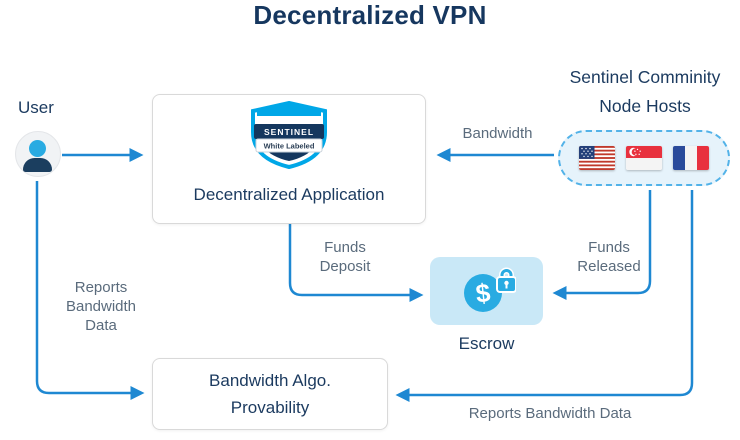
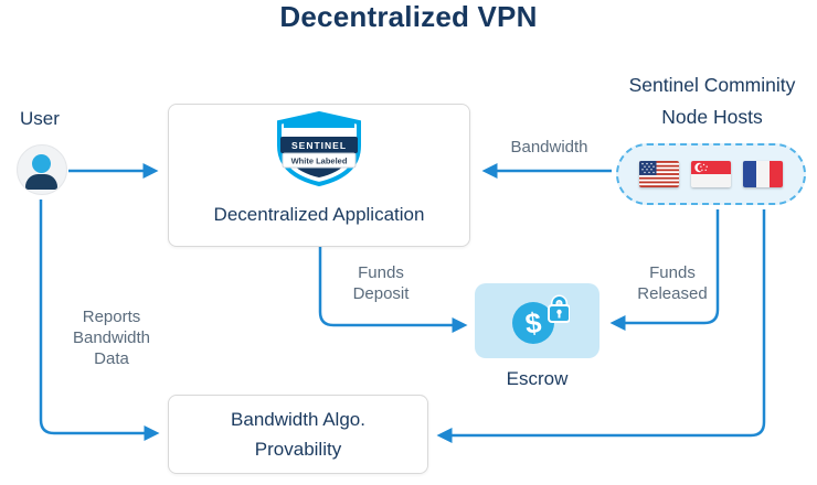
  Decentralized VPN
  User
  SENTINEL
  White Labeled
  Decentralized Application
  Sentinel Comminity
  Node Hosts
  Escrow
  Bandwidth Algo.
  Provability
  Bandwidth
  Funds
  Deposit
  Funds
  Released
  Reports
  Bandwidth
  Data
- Reports Bandwidth Data
